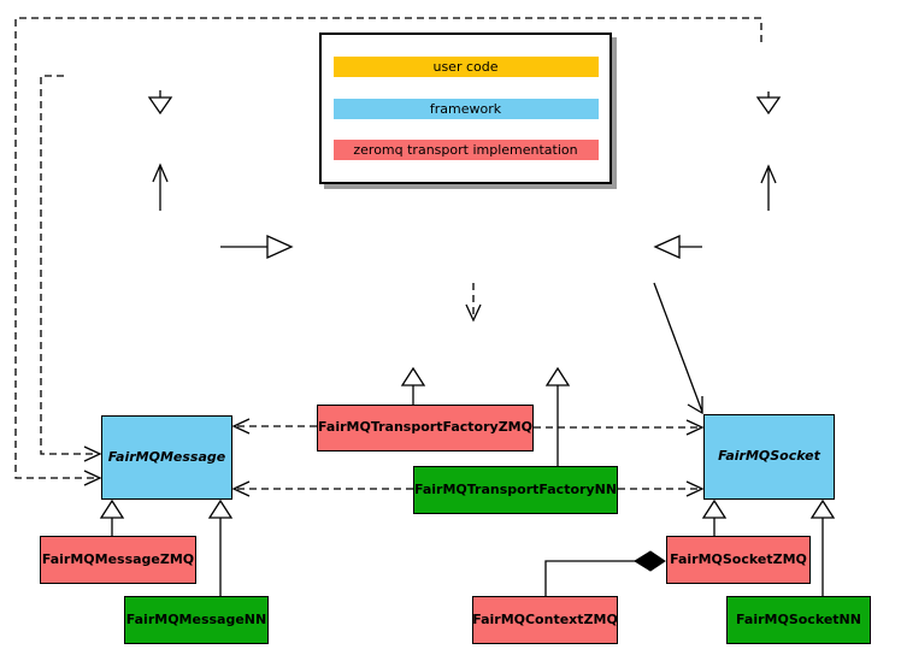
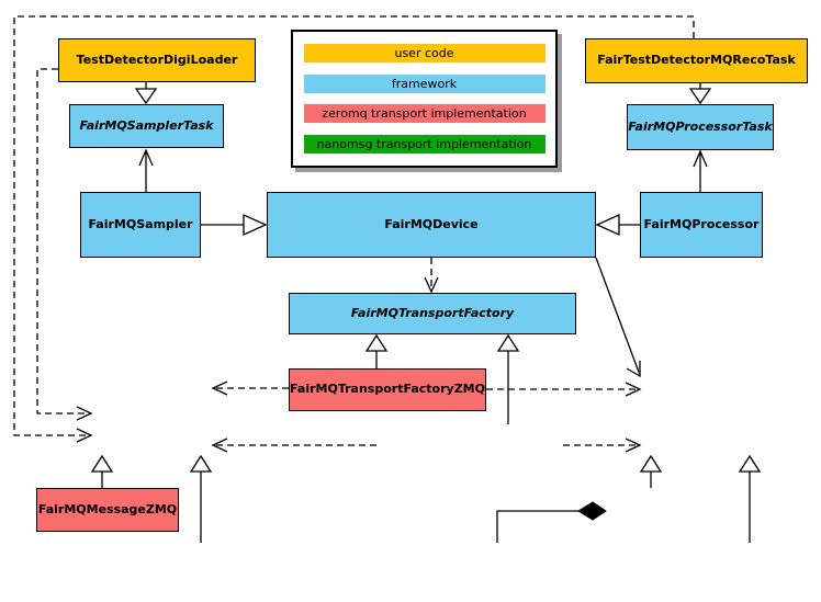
+ TestDetectorDigiLoader
+ FairTestDetectorMQRecoTask
+ FairMQSamplerTask
+ FairMQProcessorTask
+ FairMQSampler
+ FairMQDevice
+ FairMQProcessor
+ FairMQTransportFactory
  FairMQTransportFactoryZMQ
- FairMQTransportFactoryNN
- FairMQMessage
- FairMQSocket
  FairMQMessageZMQ
- FairMQMessageNN
- FairMQSocketZMQ
- FairMQSocketNN
- FairMQContextZMQ
  user code
  framework
  zeromq transport implementation
+ nanomsg transport implementation
